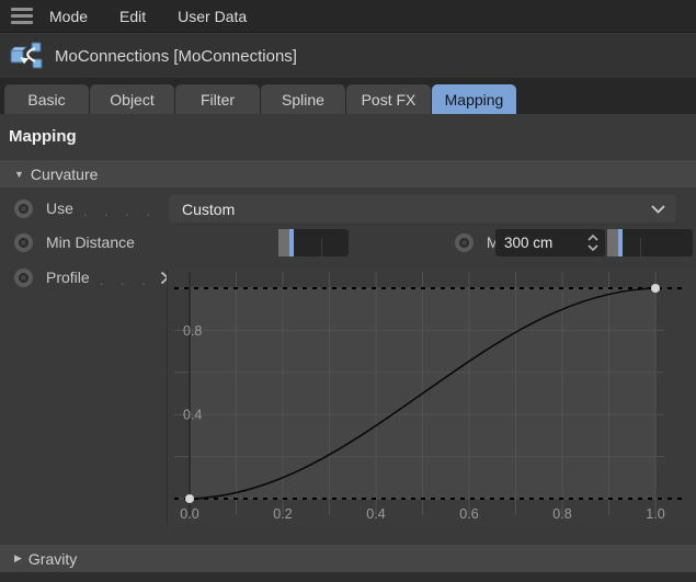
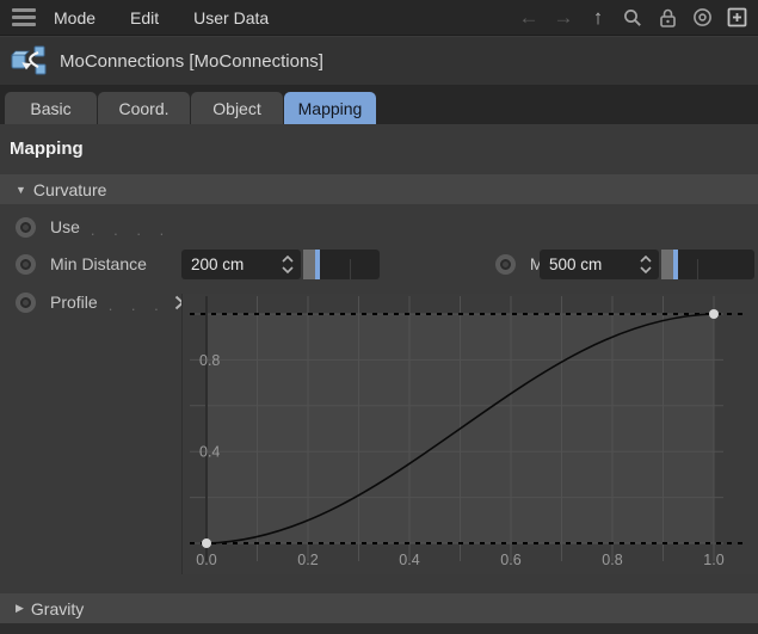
  Mode
  Edit
  User Data
+ ←
+ →
+ ↑
  MoConnections [MoConnections]
  Basic
+ Coord.
  Object
- Filter
- Spline
- Post FX
  Mapping
  Mapping
  ▼
  Curvature
  Use
  . . . .
- Custom
  Min Distance
+ 200 cm
- 300 cm
+ 500 cm
  Profile
  . . .
  0.0
  0.2
  0.4
  0.6
  0.8
  1.0
  0.4
  0.8
  ▶
  Gravity
